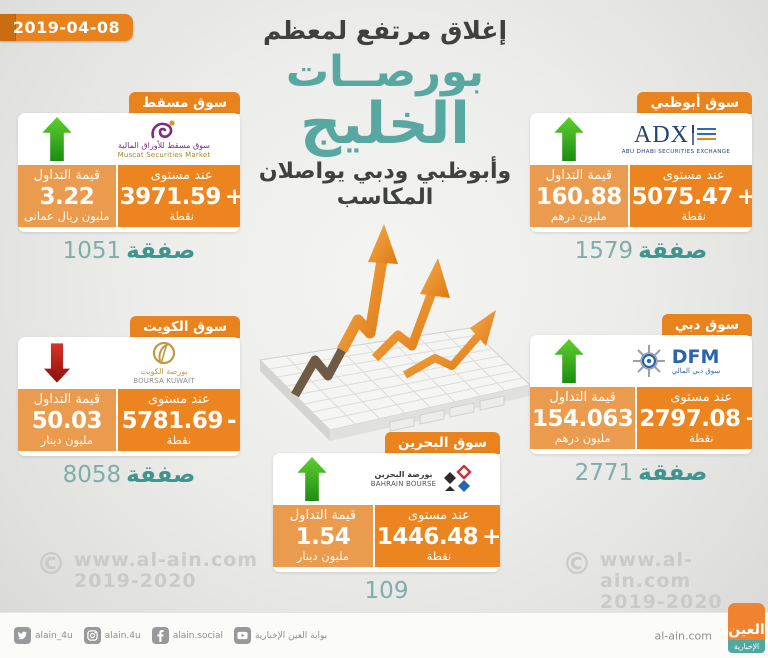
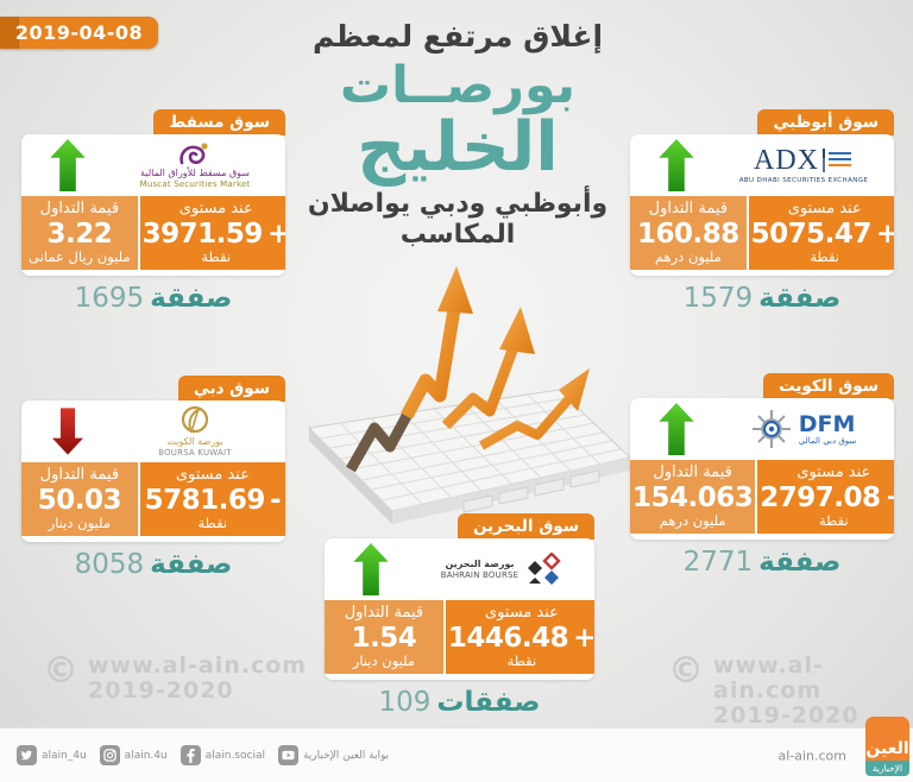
  2019-04-08
  إغلاق مرتفع لمعظم
  بورصــات
  الخليج
  وأبوظبي ودبي يواصلان المكاسب
  سوق مسقط
  سوق مسقط للأوراق المالية
  Muscat Securities Market
  قيمة التداول
  3.22
  مليون ريال عمانى
  عند مستوى
  3971.59
  +
  نقطة
- 1051
+ 1695
  صفقة
  سوق أبوظبي
  ADX
  قيمة التداول
  160.88
  مليون درهم
  عند مستوى
  5075.47
  +
  نقطة
  1579
  صفقة
- سوق الكويت
+ سوق دبي
  بورصة الكويت
  BOURSA KUWAIT
  قيمة التداول
  50.03
  مليون دينار
  عند مستوى
  5781.69
  -
  نقطة
  8058
  صفقة
- سوق دبي
+ سوق الكويت
  DFM
  سوق دبي المالي
  قيمة التداول
  154.063
  مليون درهم
  عند مستوى
  2797.08
  نقطة
  2771
  صفقة
  سوق البحرين
  بورصة البحرين
  BAHRAIN BOURSE
  قيمة التداول
  1.54
  مليون دينار
  عند مستوى
  1446.48
  +
  نقطة
  109
+ صفقات
  www.al-ain.com
  2019-2020
  ©
  www.al-ain.com
  2019-2020
  alain_4u
  alain.4u
  alain.social
  بوابة العين الإخبارية
  al-ain.com
  العين
  الإخبارية
